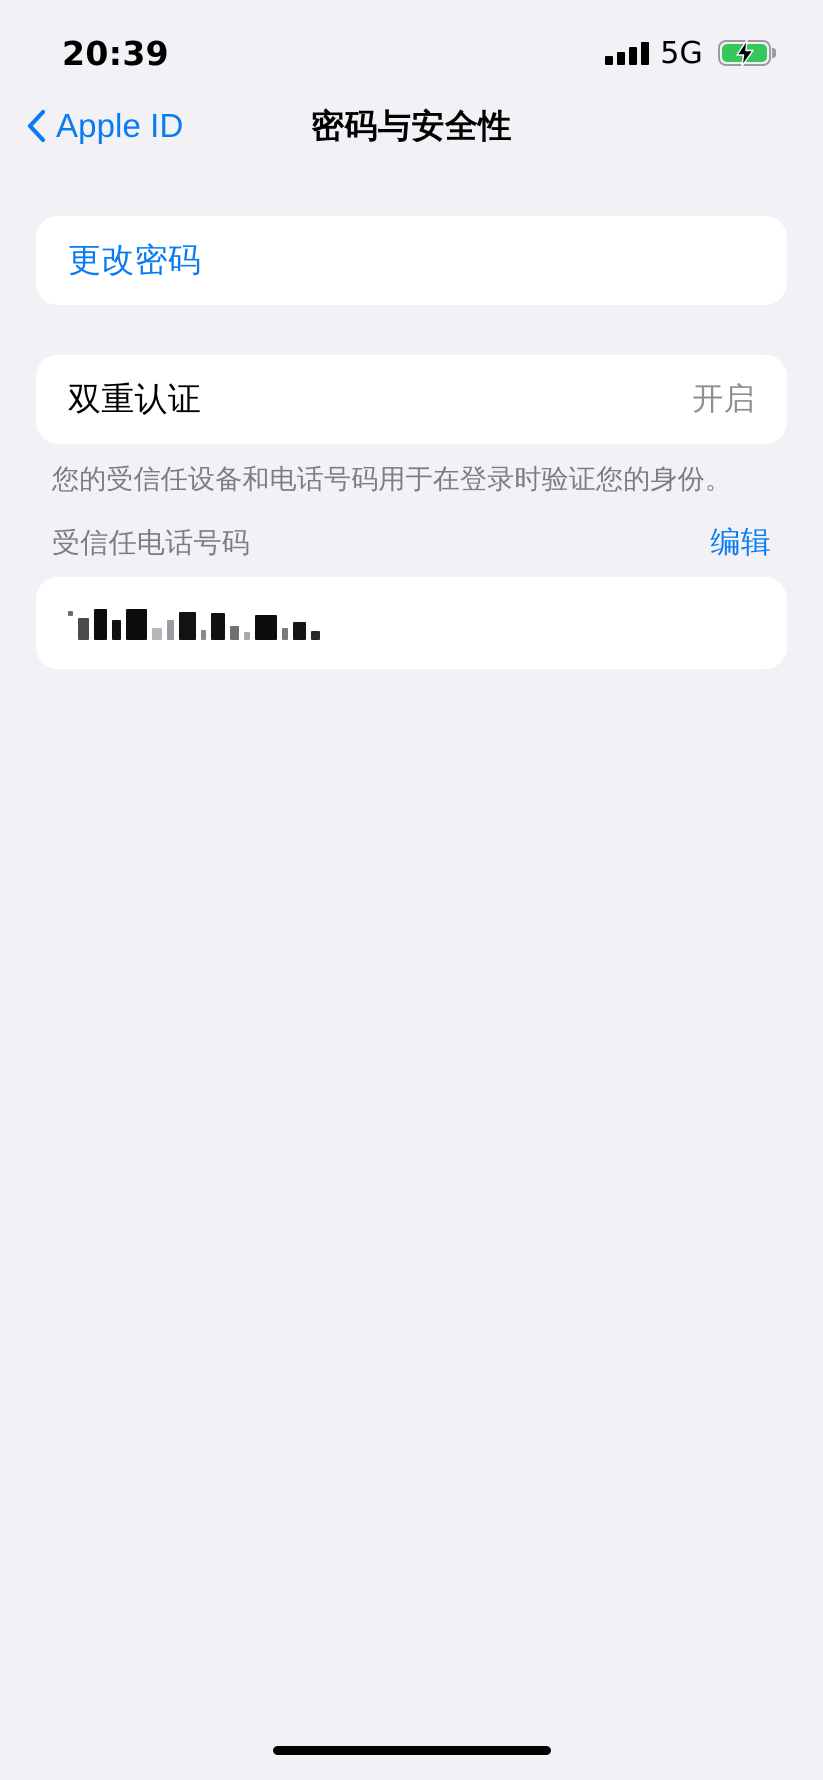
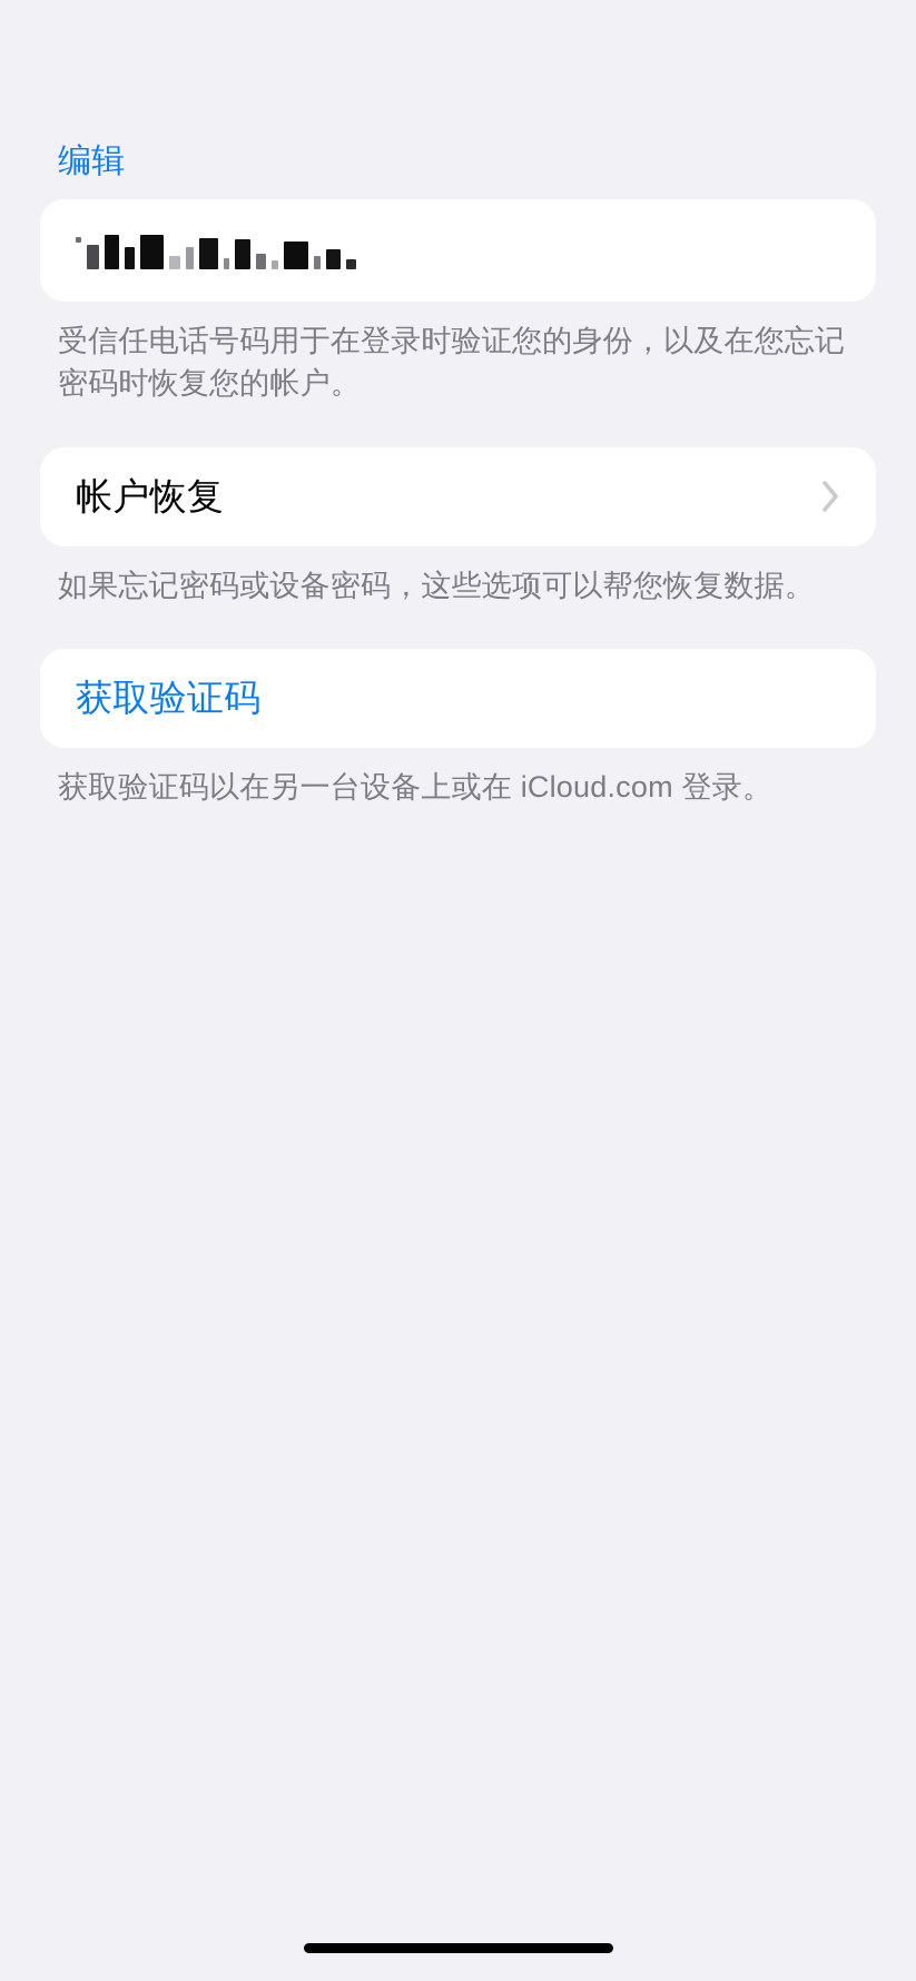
- 20:39
- 5G
- Apple ID
- 密码与安全性
- 更改密码
- 双重认证
- 开启
- 您的受信任设备和电话号码用于在登录时验证您的身份。
- 受信任电话号码
  编辑
+ 受信任电话号码用于在登录时验证您的身份，以及在您忘记密码时恢复您的帐户。
+ 帐户恢复
+ 如果忘记密码或设备密码，这些选项可以帮您恢复数据。
+ 获取验证码
+ 获取验证码以在另一台设备上或在 iCloud.com 登录。
